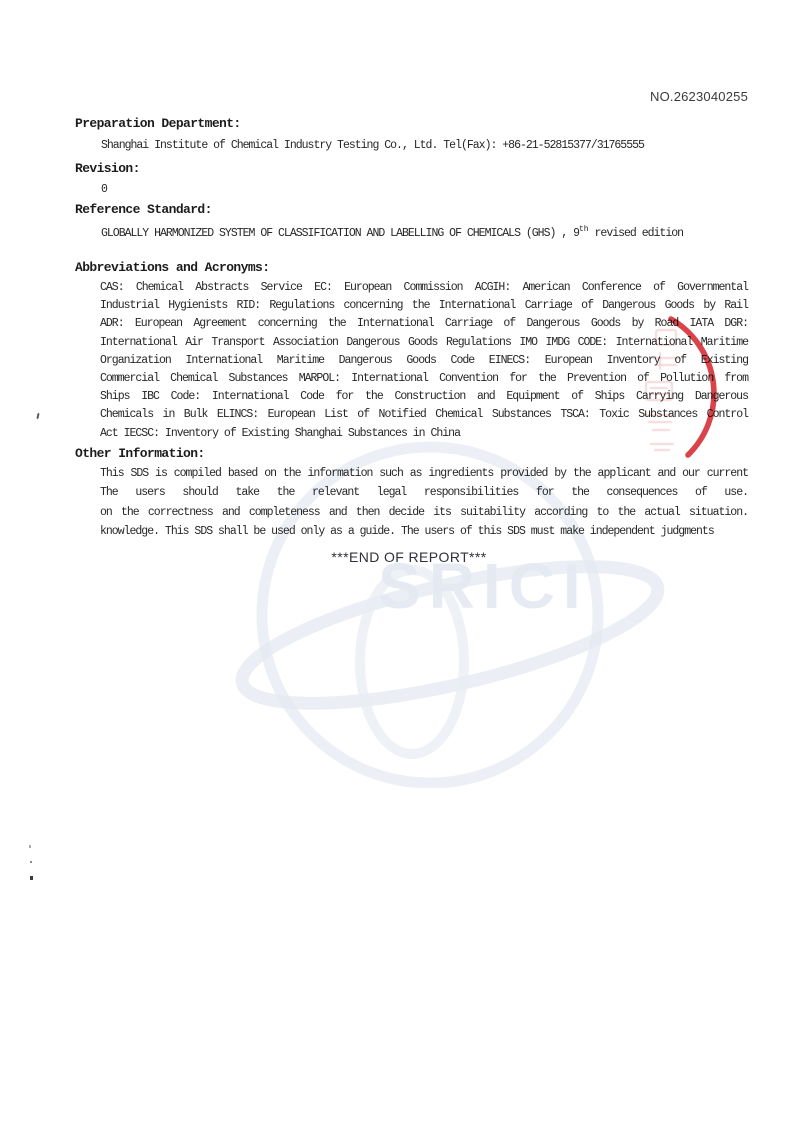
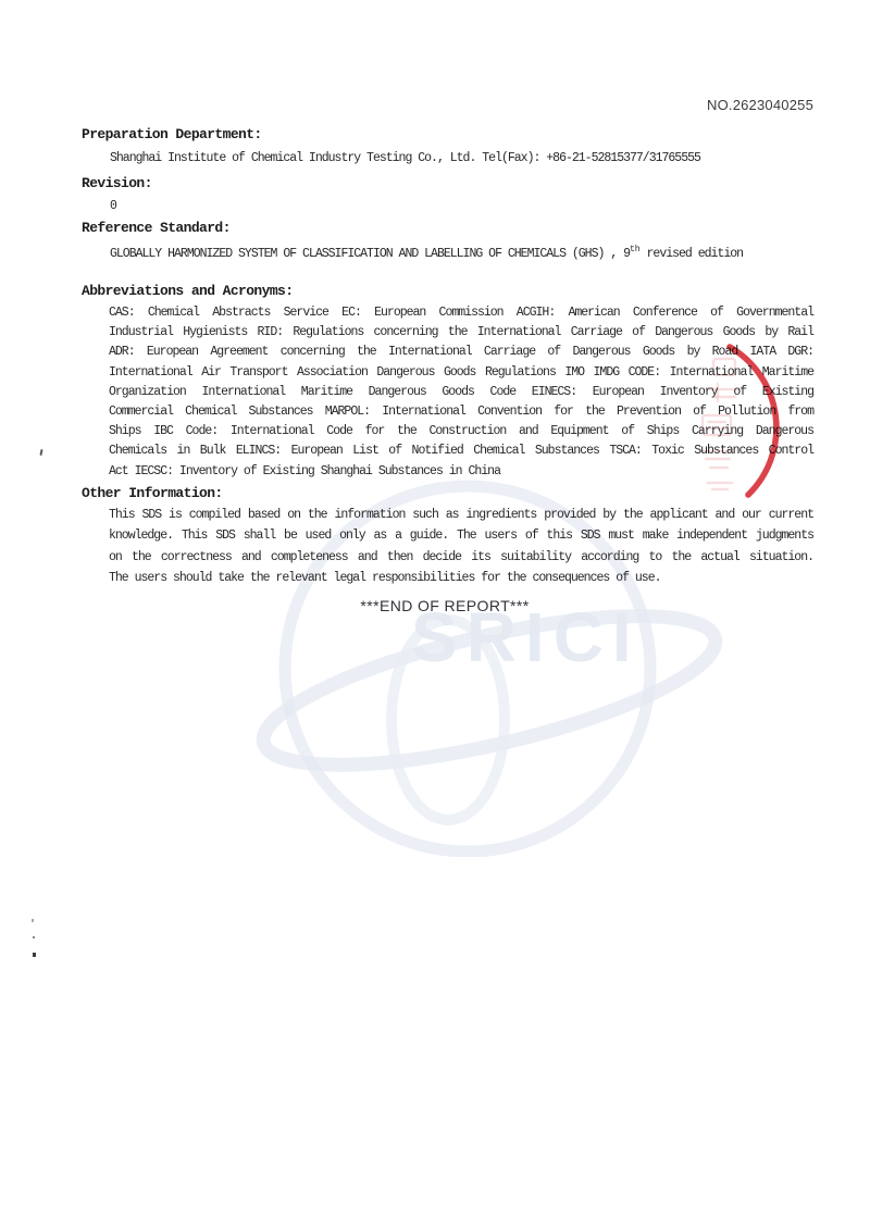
  SRICI
  NO.2623040255
  Preparation Department:
  Shanghai Institute of Chemical Industry Testing Co., Ltd. Tel(Fax): +86-21-52815377/31765555
  Revision:
  0
  Reference Standard:
  GLOBALLY HARMONIZED SYSTEM OF CLASSIFICATION AND LABELLING OF CHEMICALS (GHS) , 9th revised edition
  Abbreviations and Acronyms:
  CAS: Chemical Abstracts Service EC: European Commission ACGIH: American Conference of Governmental
  Industrial Hygienists RID: Regulations concerning the International Carriage of Dangerous Goods by Rail
  ADR: European Agreement concerning the International Carriage of Dangerous Goods by Roa IATA DGR:
  International Air Transport Association Dangerous Goods Regulations IMO IMDG CODE: International Maritime
  Organization International Maritime Dangerous Goods Code EINECS: European Inventory of Eisting
  Commercial Chemical Substances MARPOL: International Convention for the Prevention of Pollutio from
  Ships IBC Code: International Code for the Construction and Equipment of Ships Carrying Danerous
  Chemicals in Bulk ELINCS: European List of Notified Chemical Substances TSCA: Toxic Substancesontrol
  Act IECSC: Inventory of Existing Shanghai Substances in China
  Other Information:
  This SDS is compiled based on the information such as ingredients provided by the applicant and our current
- The users should take the relevant legal responsibilities for the consequences of use.
+ knowledge. This SDS shall be used only as a guide. The users of this SDS must make independent judgments
  on the correctness and completeness and then decide its suitability according to the actual situation.
- knowledge. This SDS shall be used only as a guide. The users of this SDS must make independent judgments
+ The users should take the relevant legal responsibilities for the consequences of use.
  ***END OF REPORT***
